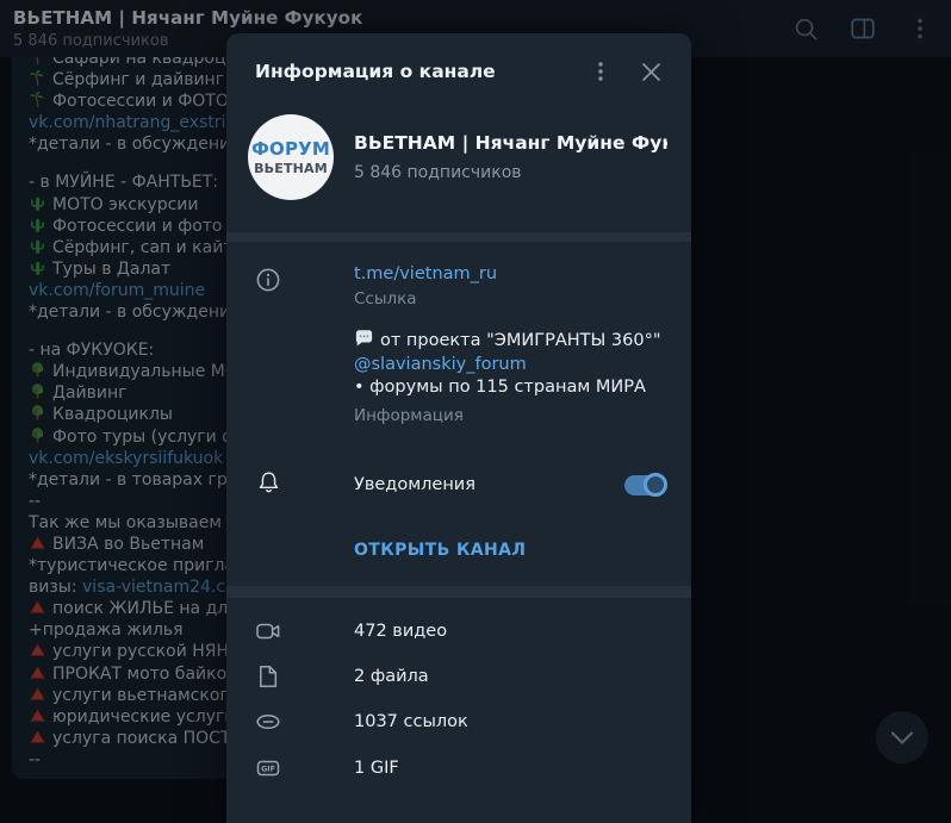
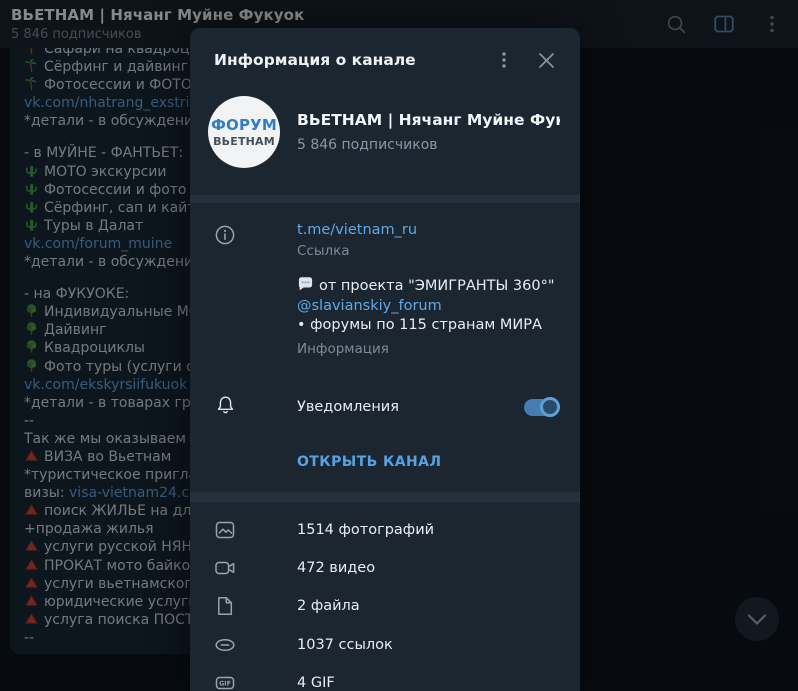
  Сафари на квадроц
  Сёрфинг и дайвинг
  Фотосессии и ФОТО
  vk.com/nhatrang_exstri
  *детали - в обсуждени
  - в МУЙНЕ - ФАНТЬЕТ:
  МОТО экскурсии
  Фотосессии и фото
  Сёрфинг, сап и кай
  Туры в Далат
  vk.com/forum_muine
  *детали - в обсуждени
  - на ФУКУОКЕ:
  Индивидуальные М
  Дайвинг
  Квадроциклы
  Фото туры (услуги
  vk.com/ekskyrsiifukuok
  *детали - в товарах гр
  --
  Так же мы оказываем
  ВИЗА во Вьетнам
  *туристическое пригл
  визы: visa-vietnam24.c
  поиск ЖИЛЬЕ на дл
  +продажа жилья
  услуги русской НЯН
  ПРОКАТ мото байко
  услуги вьетнамског
  юридические услуг
  услуга поиска ПОС
  --
  ВЬЕТНАМ | Нячанг Муйне Фукуок
  5 846 подписчиков
  Информация о канале
  ФОРУМ
  ВЬЕТНАМ
  ВЬЕТНАМ | Нячанг Муйне Фу
  5 846 подписчиков
  t.me/vietnam_ru
  Ссылка
  от проекта "ЭМИГРАНТЫ 360°"
  @slavianskiy_forum
  • форумы по 115 странам МИРА
  Информация
  Уведомления
  ОТКРЫТЬ КАНАЛ
+ 1514 фотографий
  472 видео
  2 файла
  1037 ссылок
- 1 GIF
+ 4 GIF
